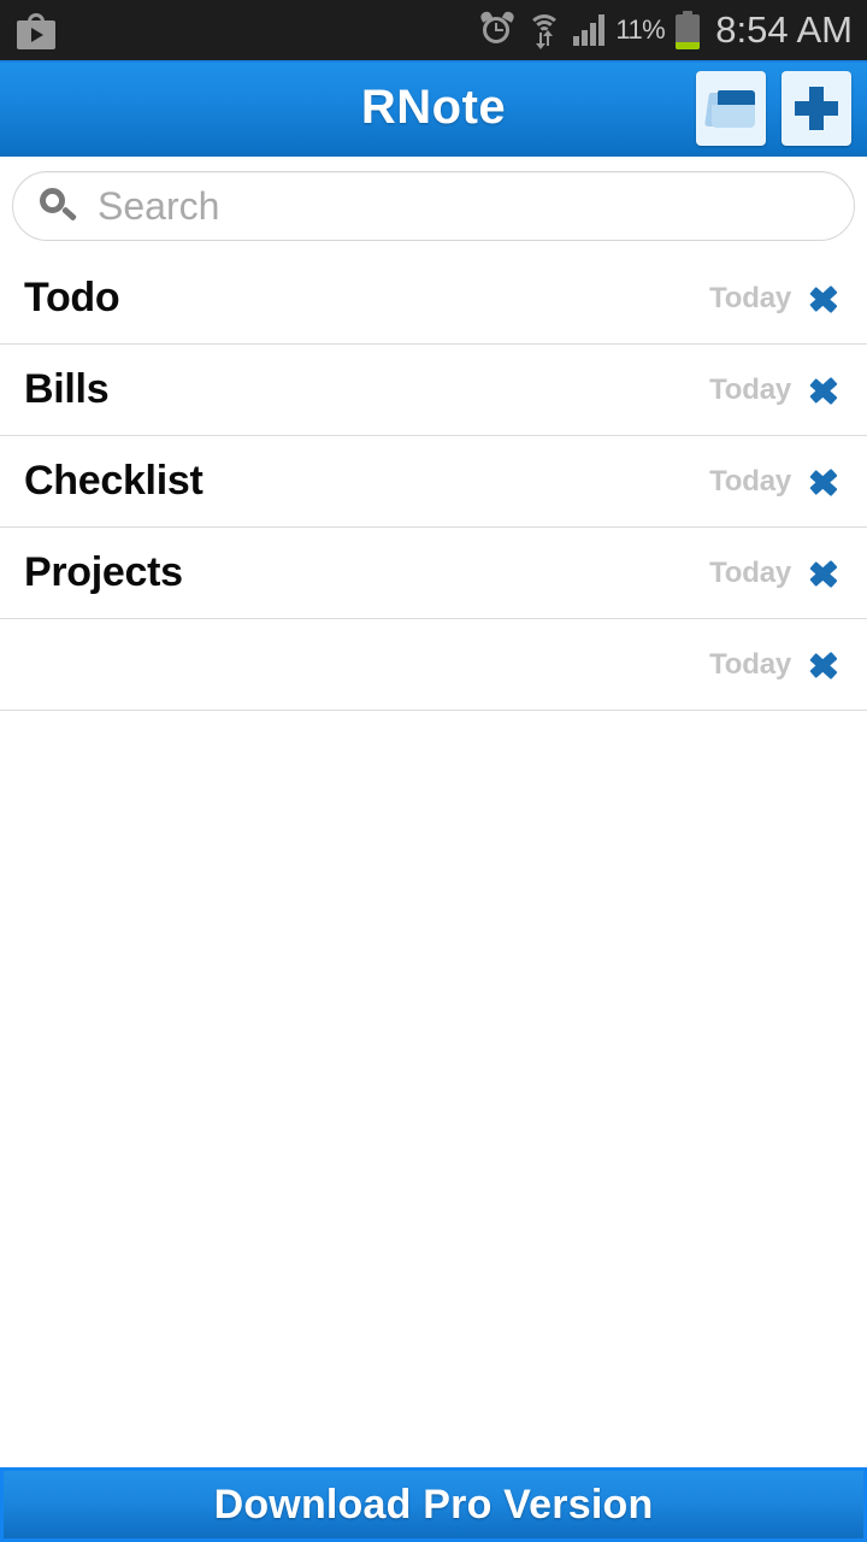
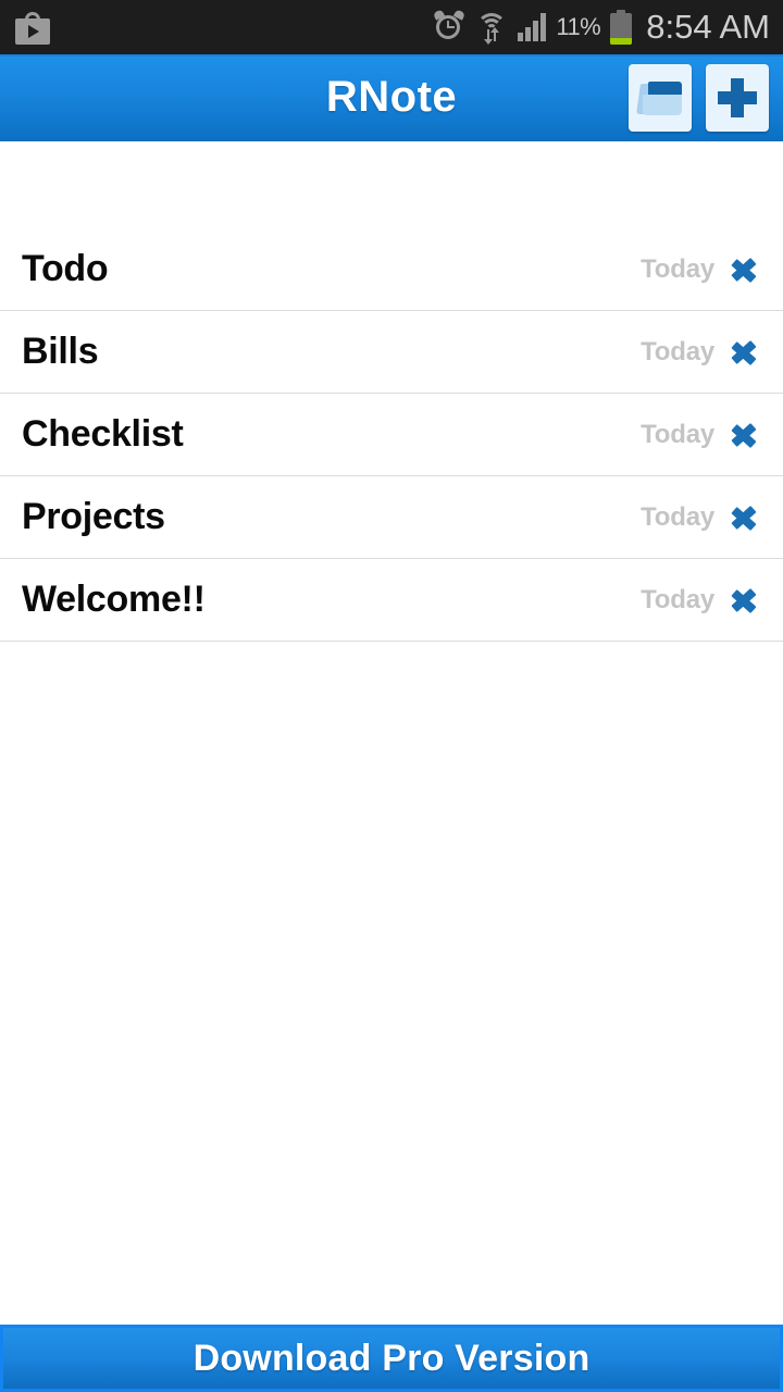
  11%
  8:54 AM
  RNote
- Search
  Todo
  Today
  Bills
  Today
  Checklist
  Today
  Projects
  Today
+ Welcome!!
  Today
  Download Pro Version
